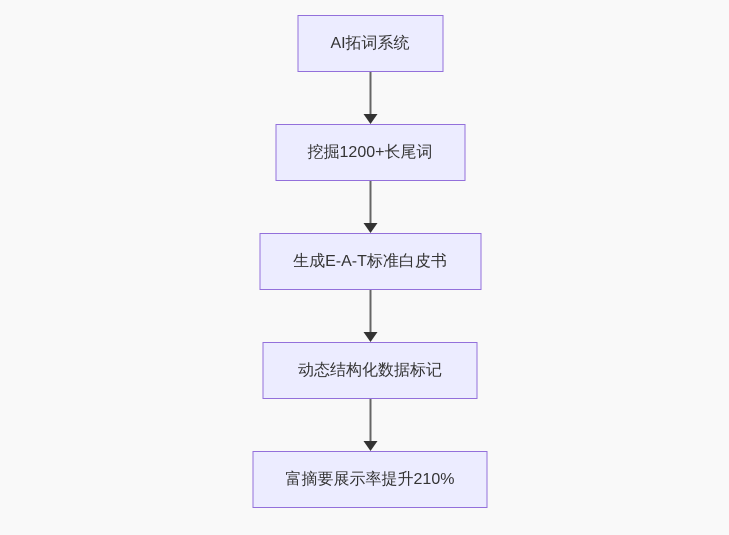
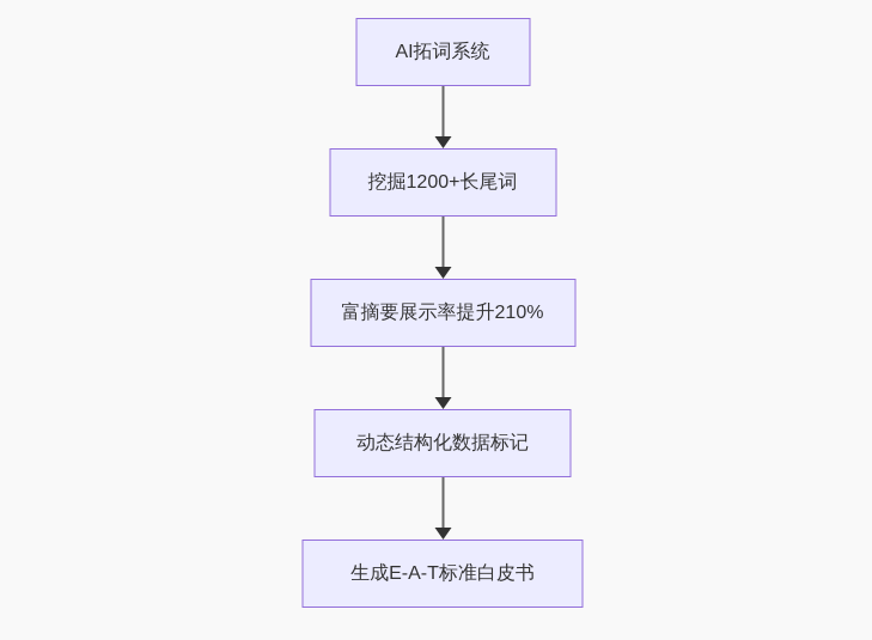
  AI拓词系统
  挖掘1200+长尾词
- 生成E-A-T标准白皮书
+ 富摘要展示率提升210%
  动态结构化数据标记
- 富摘要展示率提升210%
+ 生成E-A-T标准白皮书
